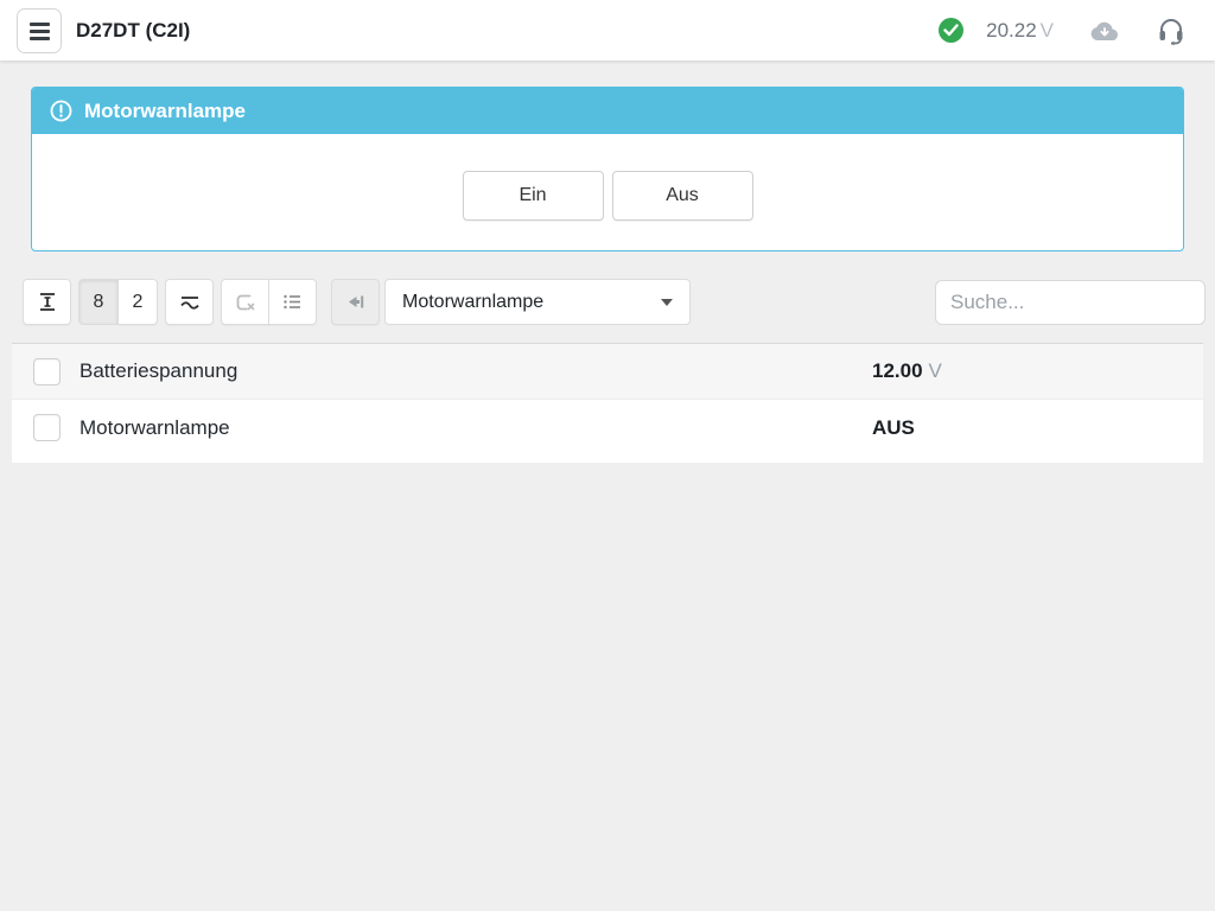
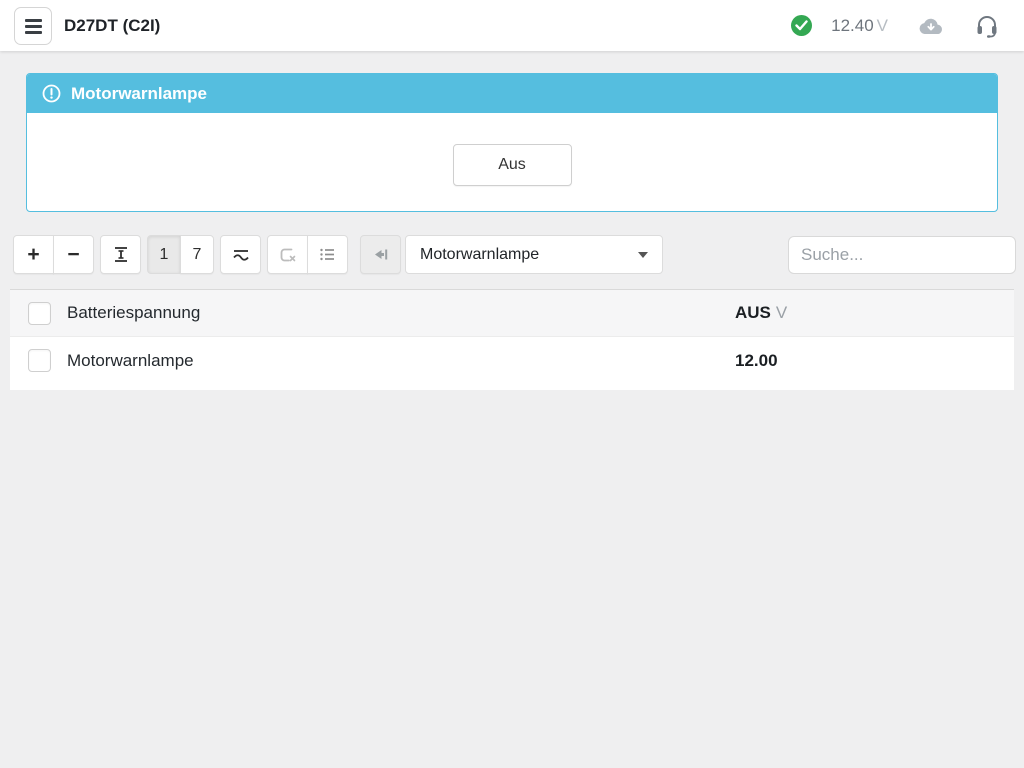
  D27DT (C2I)
- 20.22 V
+ 12.40 V
  Motorwarnlampe
- Ein
  Aus
+ +
+ −
- 8
+ 1
- 2
+ 7
  Motorwarnlampe
  Suche...
  Batteriespannung
- 12.00 V
+ AUS V
  Motorwarnlampe
- AUS
+ 12.00
